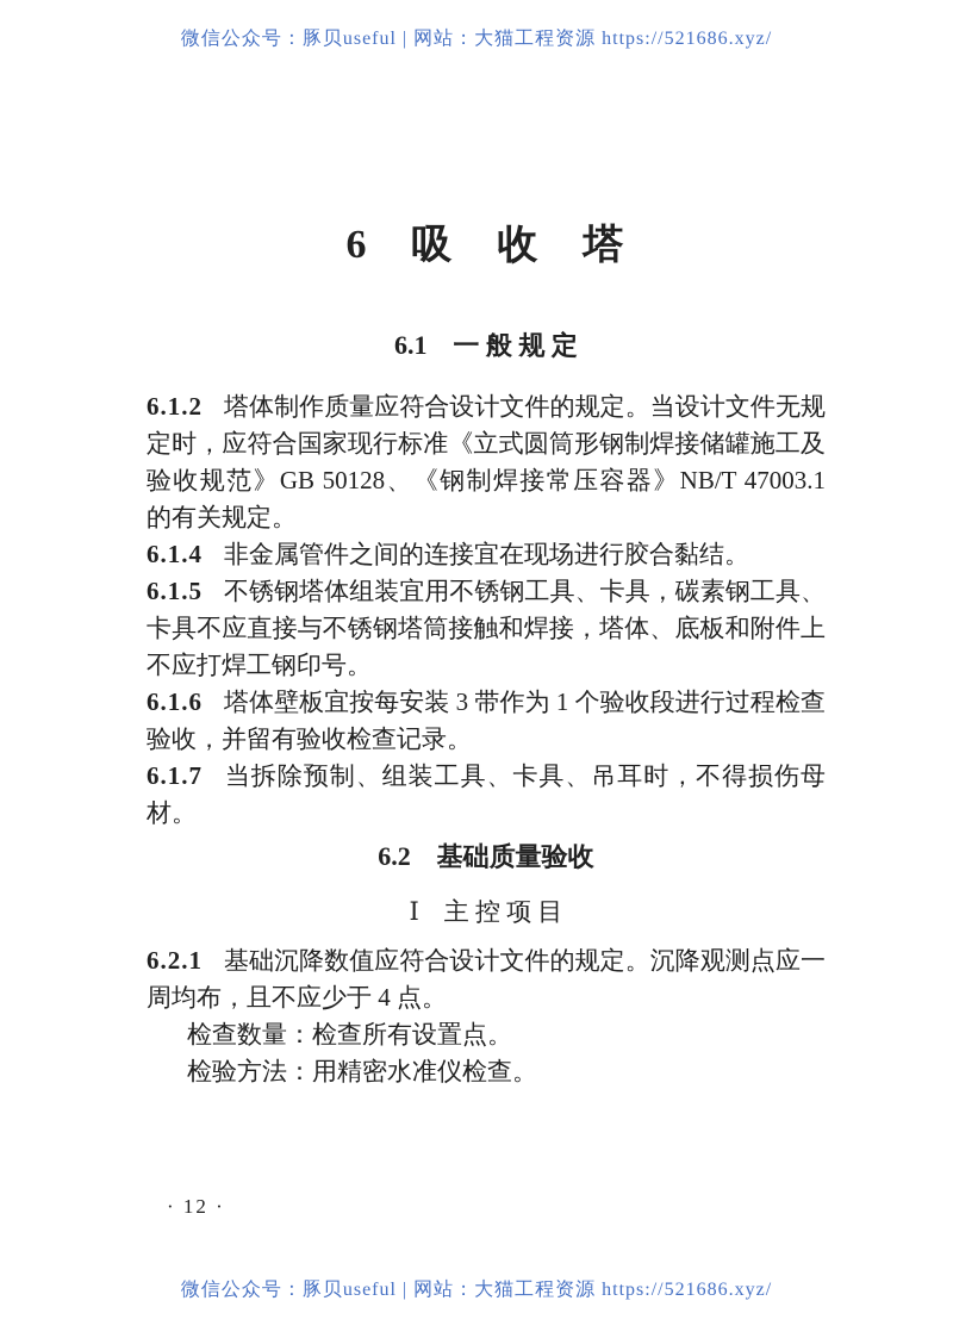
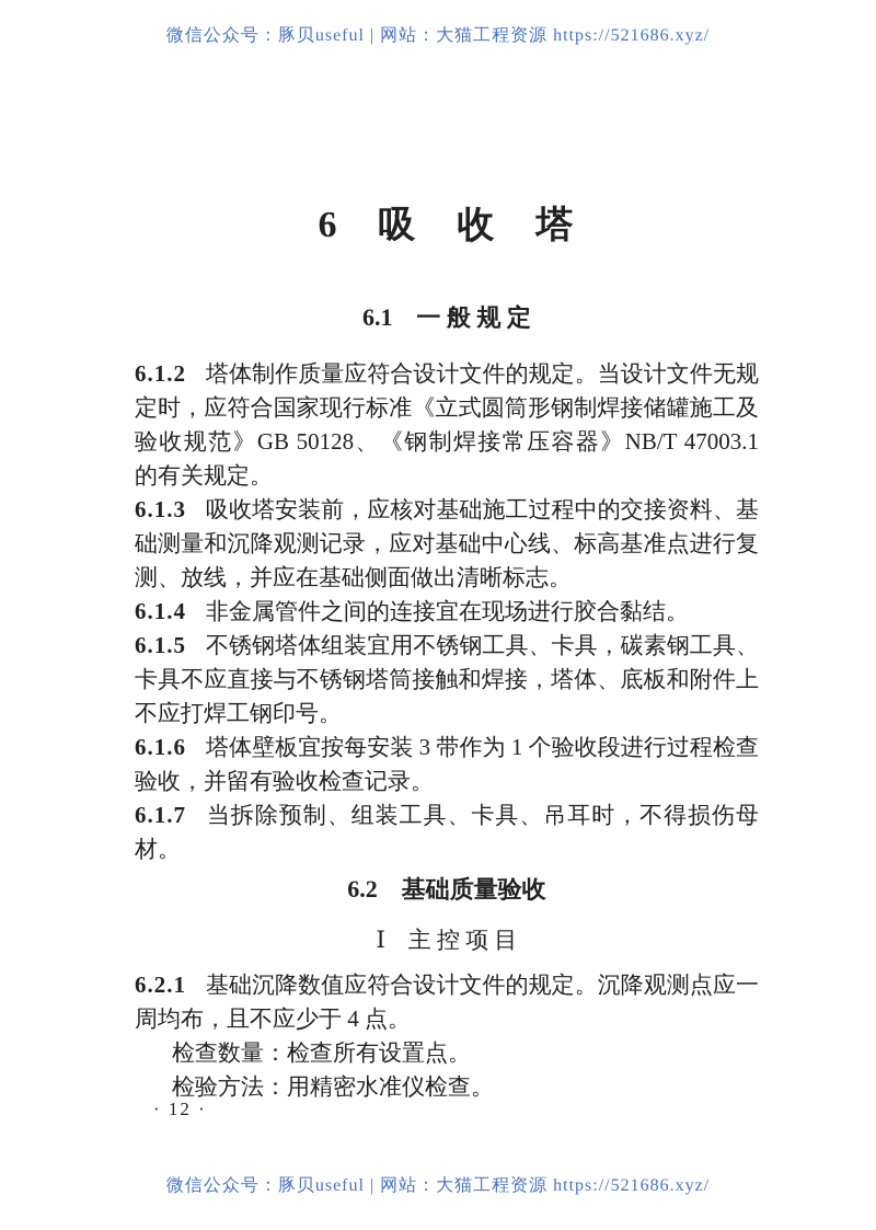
  微信公众号：豚贝useful | 网站：大猫工程资源 https://521686.xyz/
  6 吸 收 塔
  6.1 一 般 规 定
  6.1.2 塔体制作质量应符合设计文件的规定。当设计文件无规定时，应符合国家现行标准《立式圆筒形钢制焊接储罐施工及验收规范》GB 50128、《钢制焊接常压容器》NB/T 47003.1 的有关规定。
+ 6.1.3 吸收塔安装前，应核对基础施工过程中的交接资料、基础测量和沉降观测记录，应对基础中心线、标高基准点进行复测、放线，并应在基础侧面做出清晰标志。
  6.1.4 非金属管件之间的连接宜在现场进行胶合黏结。
  6.1.5 不锈钢塔体组装宜用不锈钢工具、卡具，碳素钢工具、卡具不应直接与不锈钢塔筒接触和焊接，塔体、底板和附件上不应打焊工钢印号。
  6.1.6 塔体壁板宜按每安装 3 带作为 1 个验收段进行过程检查验收，并留有验收检查记录。
  6.1.7 当拆除预制、组装工具、卡具、吊耳时，不得损伤母材。
  6.2 基础质量验收
  Ⅰ 主 控 项 目
  6.2.1 基础沉降数值应符合设计文件的规定。沉降观测点应一周均布，且不应少于 4 点。
  检查数量：检查所有设置点。
  检验方法：用精密水准仪检查。
  · 12 ·
  微信公众号：豚贝useful | 网站：大猫工程资源 https://521686.xyz/
